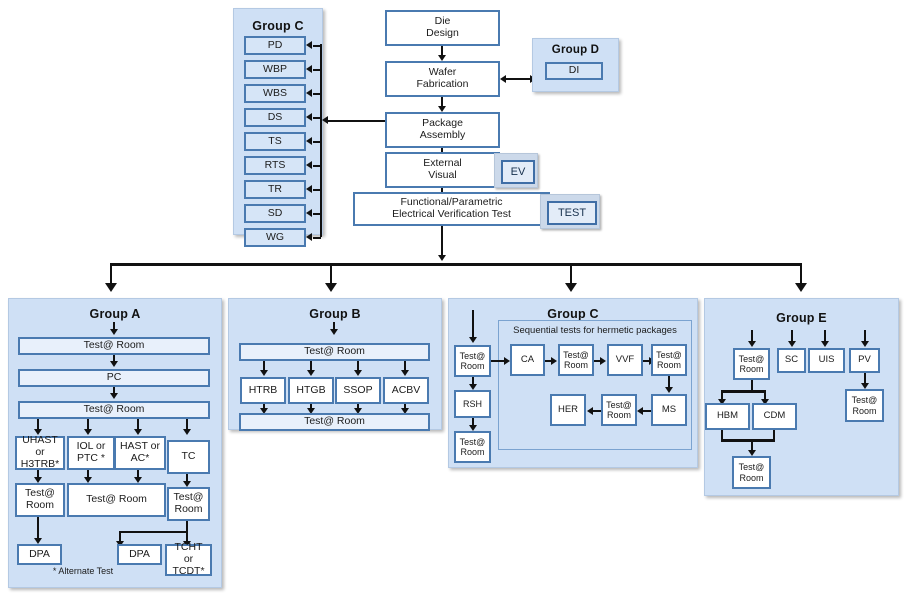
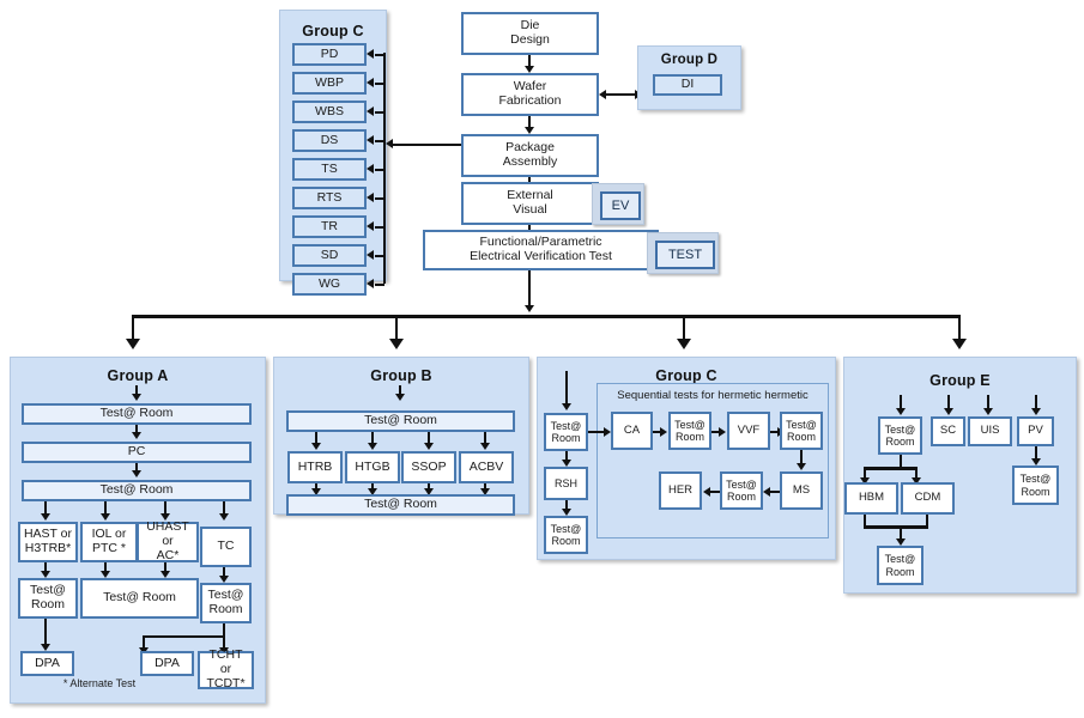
  Group C
  PD
  WBP
  WBS
  DS
  TS
  RTS
  TR
  SD
  WG
  Die
  Design
  Wafer
  Fabrication
  Package
  Assembly
  External
  Visual
  EV
  Functional/Parametric
  Electrical Verification Test
  TEST
  Group D
  DI
  Group A
  Test@ Room
  PC
  Test@ Room
- UHAST or
+ HAST or
  H3TRB*
  IOL or
  PTC *
- HAST or
+ UHAST or
  AC*
  TC
  Test@
  Room
  Test@ Room
  Test@
  Room
  DPA
  DPA
  TCHT or
  TCDT*
  * Alternate Test
  Group B
  Test@ Room
  HTRB
  HTGB
  SSOP
  ACBV
  Test@ Room
  Group C
  Test@
  Room
  RSH
  Test@
  Room
- Sequential tests for hermetic packages
+ Sequential tests for hermetic hermetic
  CA
  Test@
  Room
  VVF
  Test@
  Room
  MS
  Test@
  Room
  HER
  Group E
  Test@
  Room
  SC
  UIS
  PV
  Test@
  Room
  HBM
  CDM
  Test@
  Room
